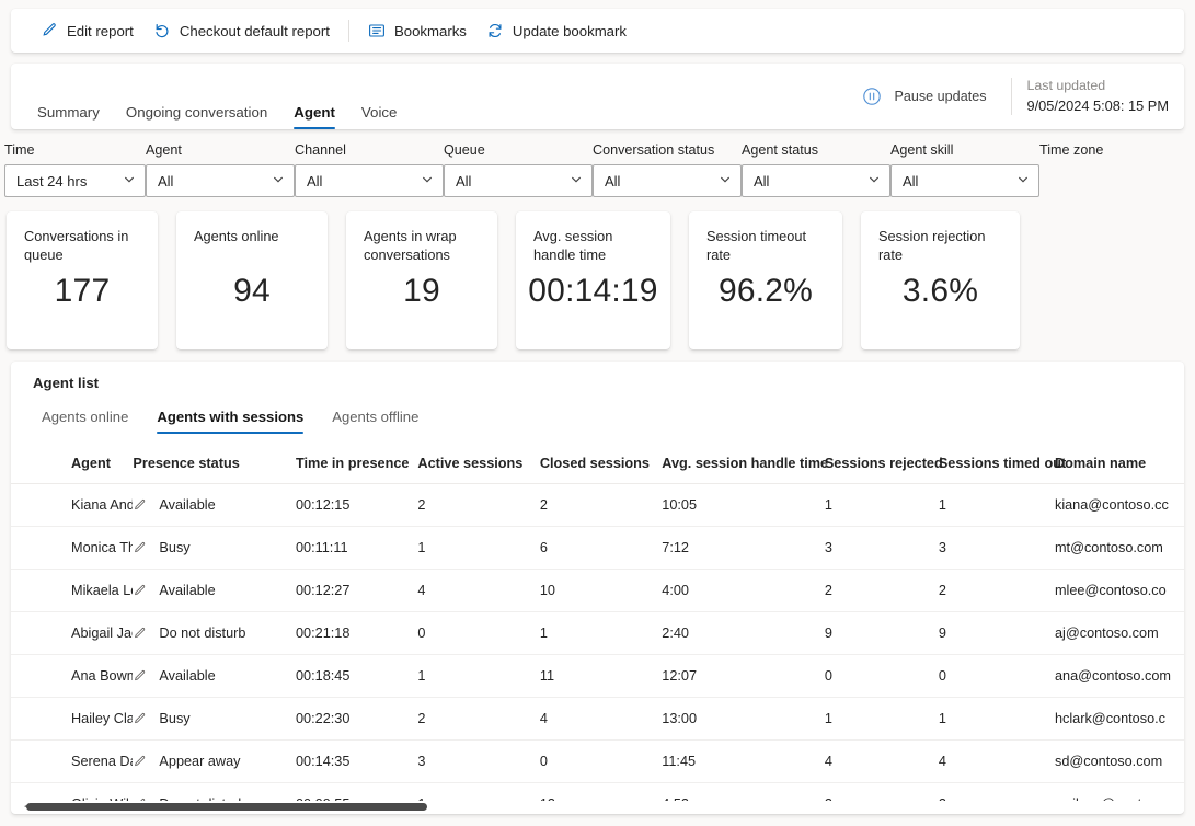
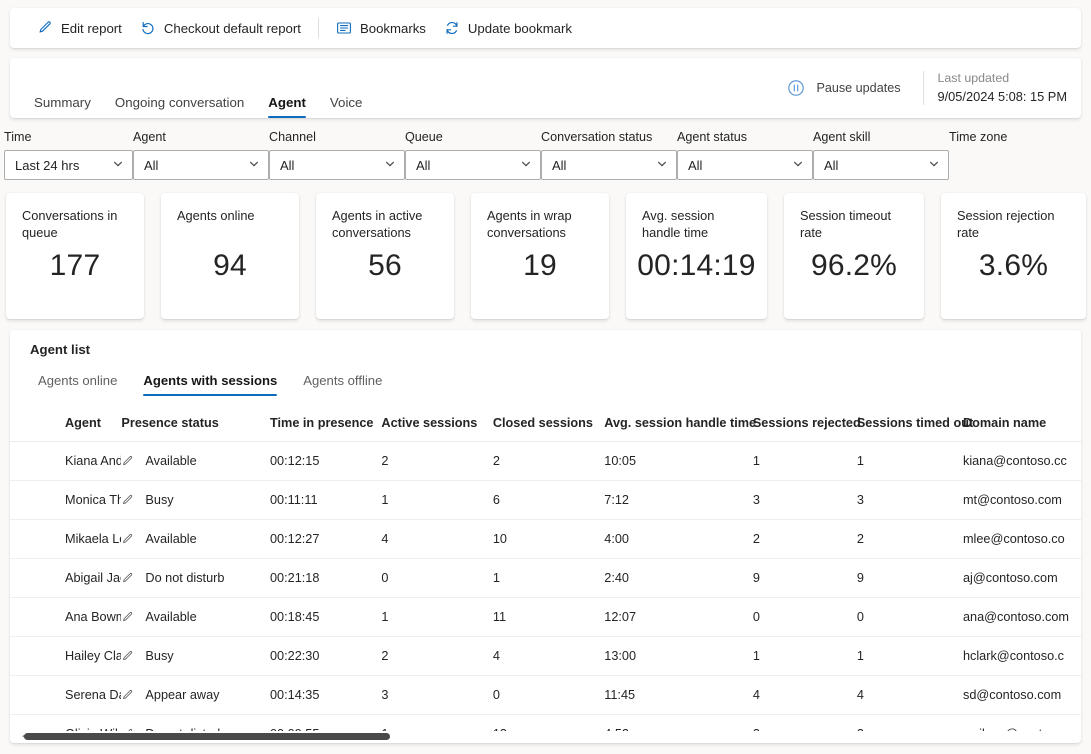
  Edit report
  Checkout default report
  Bookmarks
  Update bookmark
  Summary
  Ongoing conversation
  Agent
  Voice
  Pause updates
  Last updated
  9/05/2024 5:08: 15 PM
  Time
  Last 24 hrs
  Agent
  All
  Channel
  All
  Queue
  All
  Conversation status
  All
  Agent status
  All
  Agent skill
  All
  Time zone
  Conversations in queue
  177
  Agents online
  94
+ Agents in active conversations
+ 56
  Agents in wrap conversations
  19
  Avg. session handle time
  00:14:19
  Session timeout rate
  96.2%
  Session rejection rate
  3.6%
  Agent list
  Agents online
  Agents with sessions
  Agents offline
  Agent	Presence status	Time in presence	Active sessions	Closed sessions	Avg. session handle time	Sessions rejected	Sessions timed o	Domain name
  Kiana And	Available	00:12:15	2	2	10:05	1	1	kiana@contoso.cc
  Monica Th	Busy	00:11:11	1	6	7:12	3	3	mt@contoso.com
  Mikaela L	Available	00:12:27	4	10	4:00	2	2	mlee@contoso.co
  Abigail Ja	Do not disturb	00:21:18	0	1	2:40	9	9	aj@contoso.com
  Ana Bowm	Available	00:18:45	1	11	12:07	0	0	ana@contoso.com
  Hailey Cla	Busy	00:22:30	2	4	13:00	1	1	hclark@contoso.c
  Serena D	Appear away	00:14:35	3	0	11:45	4	4	sd@contoso.com
